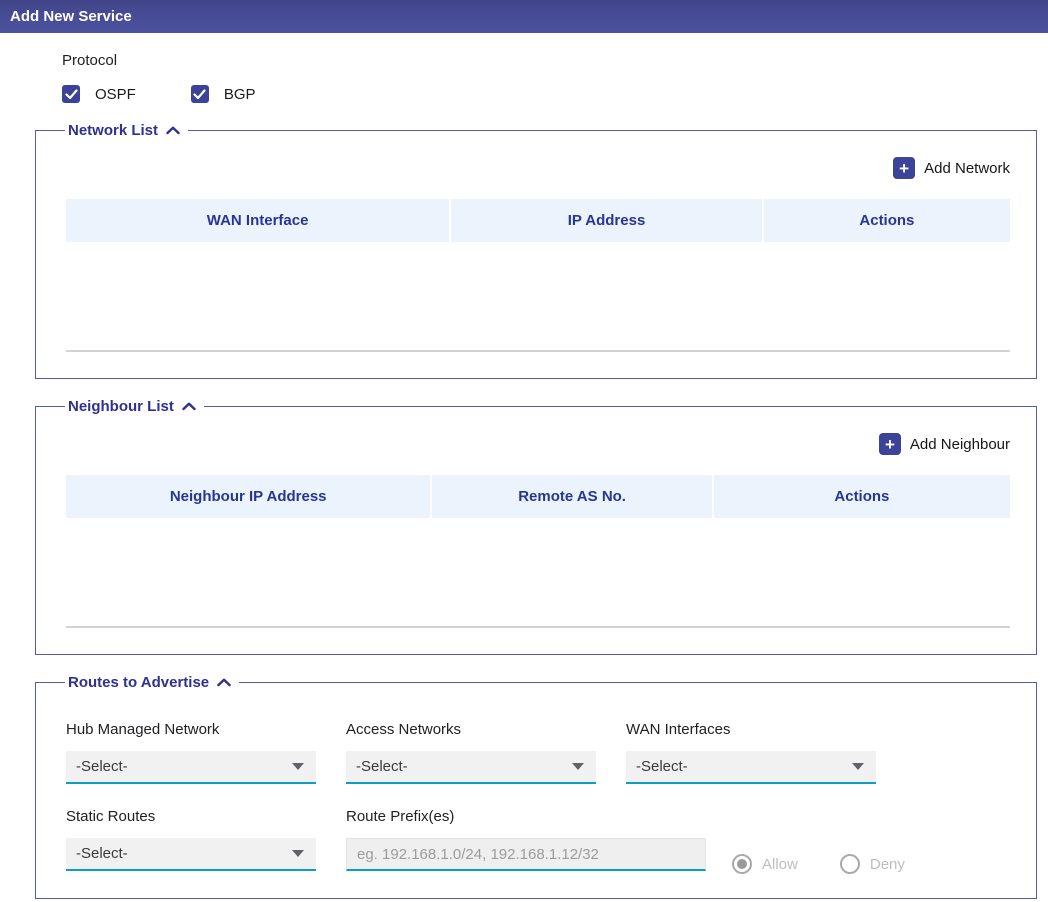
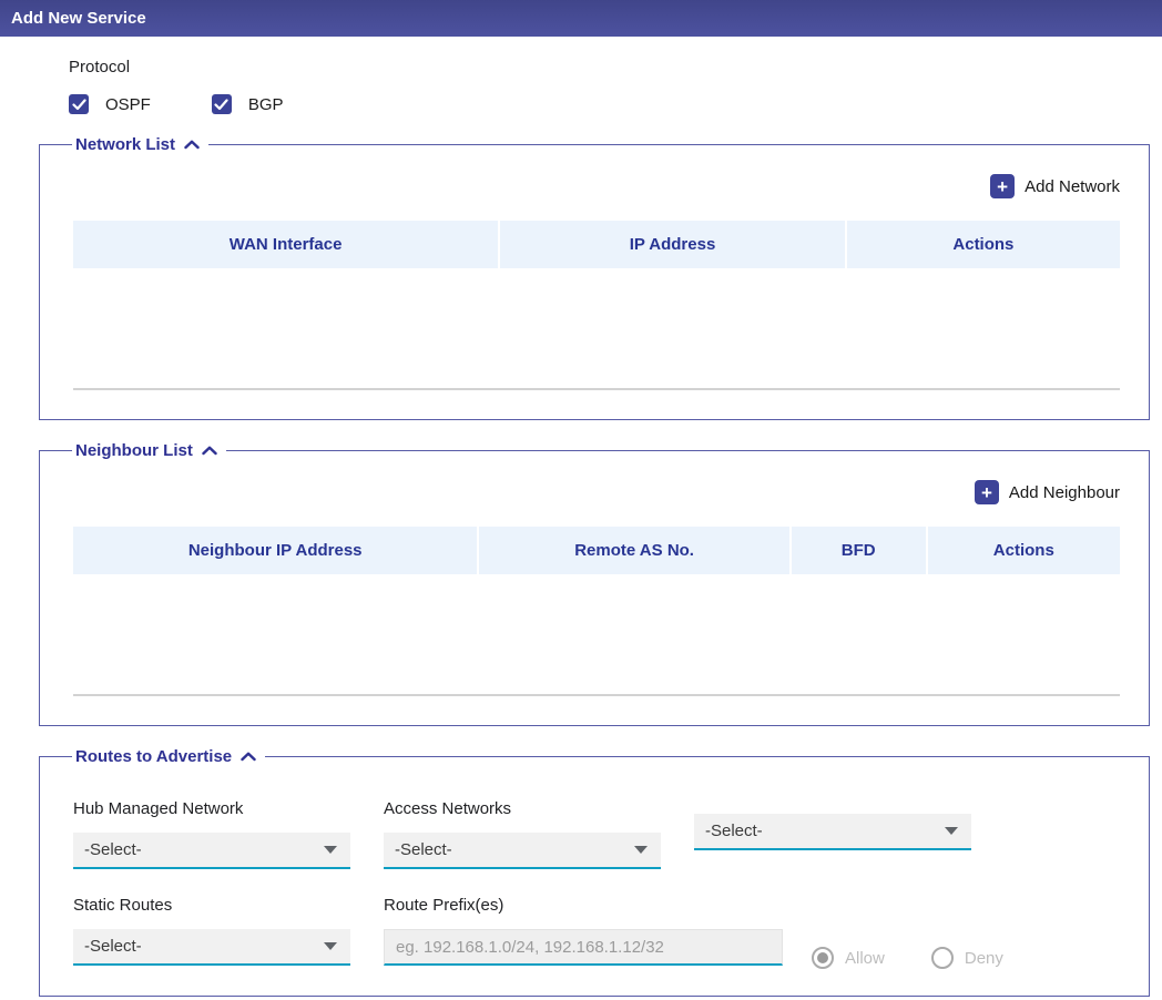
  Add New Service
  Protocol
  OSPF
  BGP
  Network List
  +
  Add Network
  WAN Interface
  IP Address
  Actions
  Neighbour List
  +
  Add Neighbour
  Neighbour IP Address
  Remote AS No.
+ BFD
  Actions
  Routes to Advertise
  Hub Managed Network
  -Select-
  Access Networks
  -Select-
- WAN Interfaces
  -Select-
  Static Routes
  -Select-
  Route Prefix(es)
  eg. 192.168.1.0/24, 192.168.1.12/32
  Allow
  Deny
